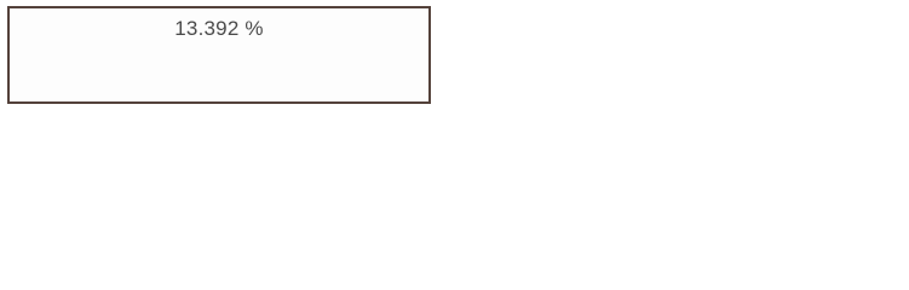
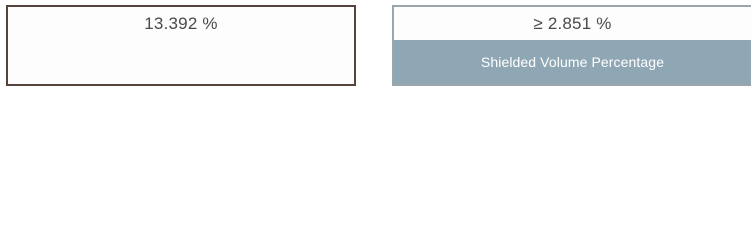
  13.392 %
+ ≥ 2.851 %
+ Shielded Volume Percentage
